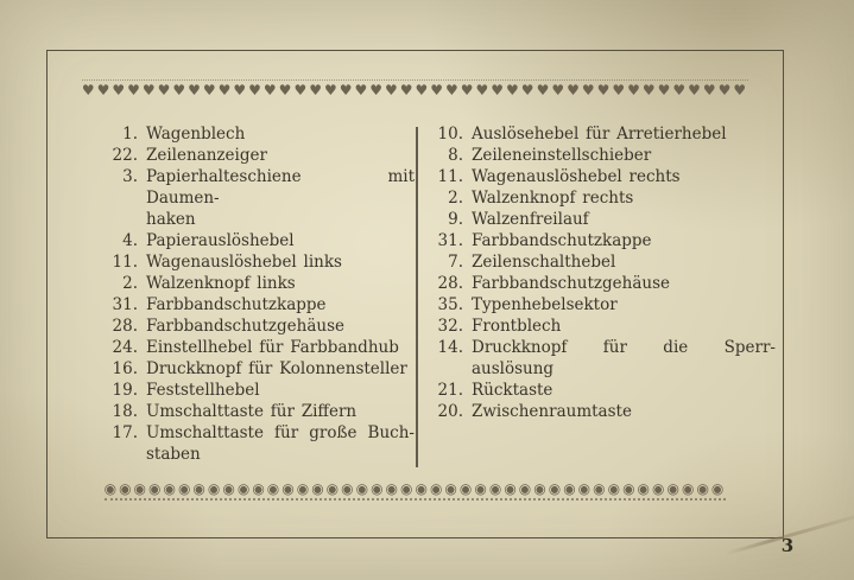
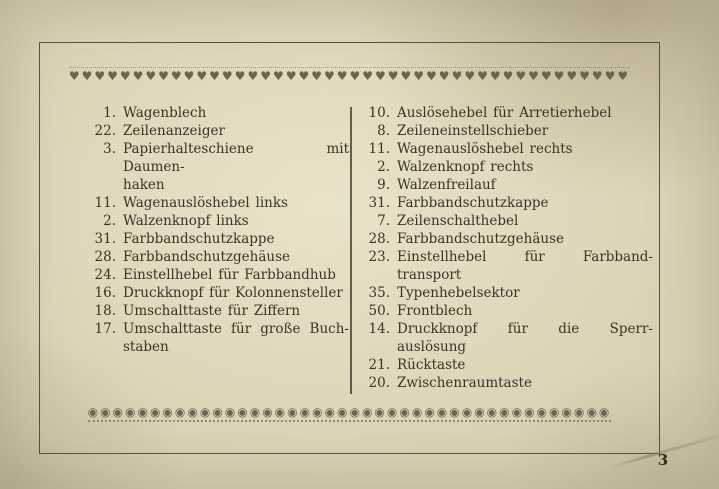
  ♥♥♥♥♥♥♥♥♥♥♥♥♥♥♥♥♥♥♥♥♥♥♥♥♥♥♥♥♥♥♥♥♥♥♥♥♥♥♥♥♥♥♥♥
  1.
  Wagenblech
  22.
  Zeilenanzeiger
  3.
  Papierhalteschiene mit Daumen-
  haken
- 4.
- Papierauslöshebel
  11.
  Wagenauslöshebel links
  2.
  Walzenknopf links
  31.
  Farbbandschutzkappe
  28.
  Farbbandschutzgehäuse
  24.
  Einstellhebel für Farbbandhub
  16.
  Druckknopf für Kolonnensteller
- 19.
- Feststellhebel
  18.
  Umschalttaste für Ziffern
  17.
  Umschalttaste für große Buch-
  staben
  10.
  Auslösehebel für Arretierhebel
  8.
  Zeileneinstellschieber
  11.
  Wagenauslöshebel rechts
  2.
  Walzenknopf rechts
  9.
  Walzenfreilauf
  31.
  Farbbandschutzkappe
  7.
  Zeilenschalthebel
  28.
  Farbbandschutzgehäuse
+ 23.
+ Einstellhebel für Farbband-
+ transport
  35.
  Typenhebelsektor
- 32.
+ 50.
  Frontblech
  14.
  Druckknopf für die Sperr-
  auslösung
  21.
  Rücktaste
  20.
  Zwischenraumtaste
  ◉◉◉◉◉◉◉◉◉◉◉◉◉◉◉◉◉◉◉◉◉◉◉◉◉◉◉◉◉◉◉◉◉◉◉◉◉◉◉◉◉◉
  3
